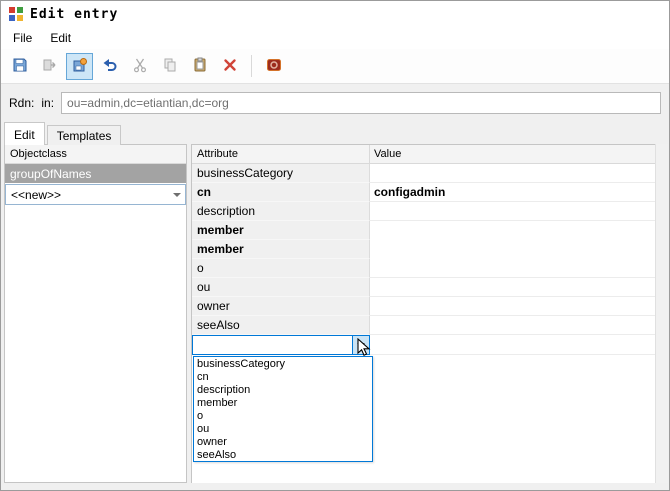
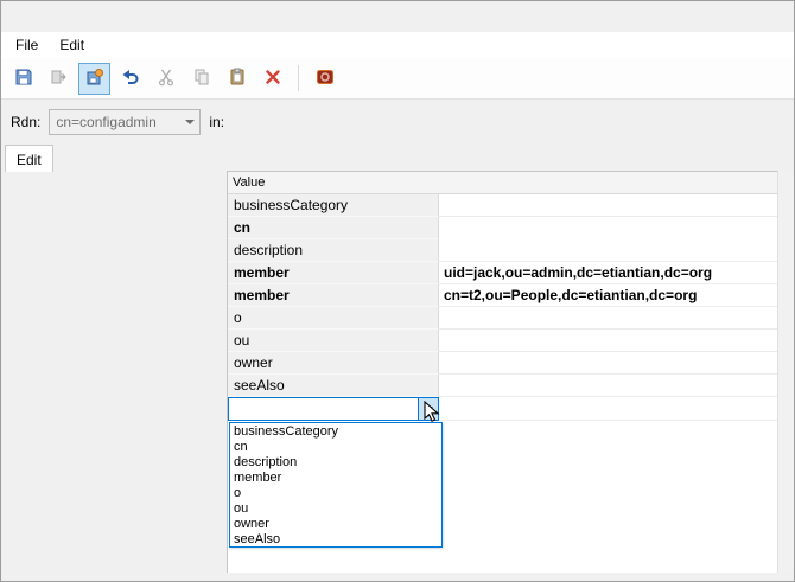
- Edit entry
  File
  Edit
  Rdn:
+ cn=configadmin
  in:
- ou=admin,dc=etiantian,dc=org
  Edit
- Templates
- Objectclass
- groupOfNames
- <<new>>
- Attribute
  Value
  businessCategory
  cn
- configadmin
  description
  member
+ uid=jack,ou=admin,dc=etiantian,dc=org
  member
+ cn=t2,ou=People,dc=etiantian,dc=org
  o
  ou
  owner
  seeAlso
  businessCategory
  cn
  description
  member
  o
  ou
  owner
  seeAlso
